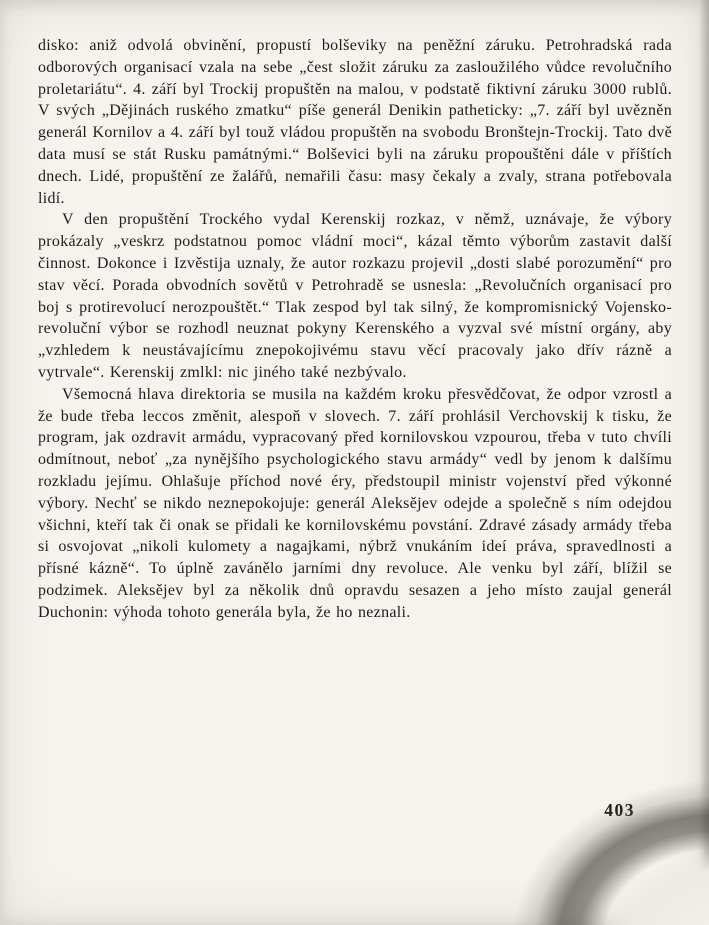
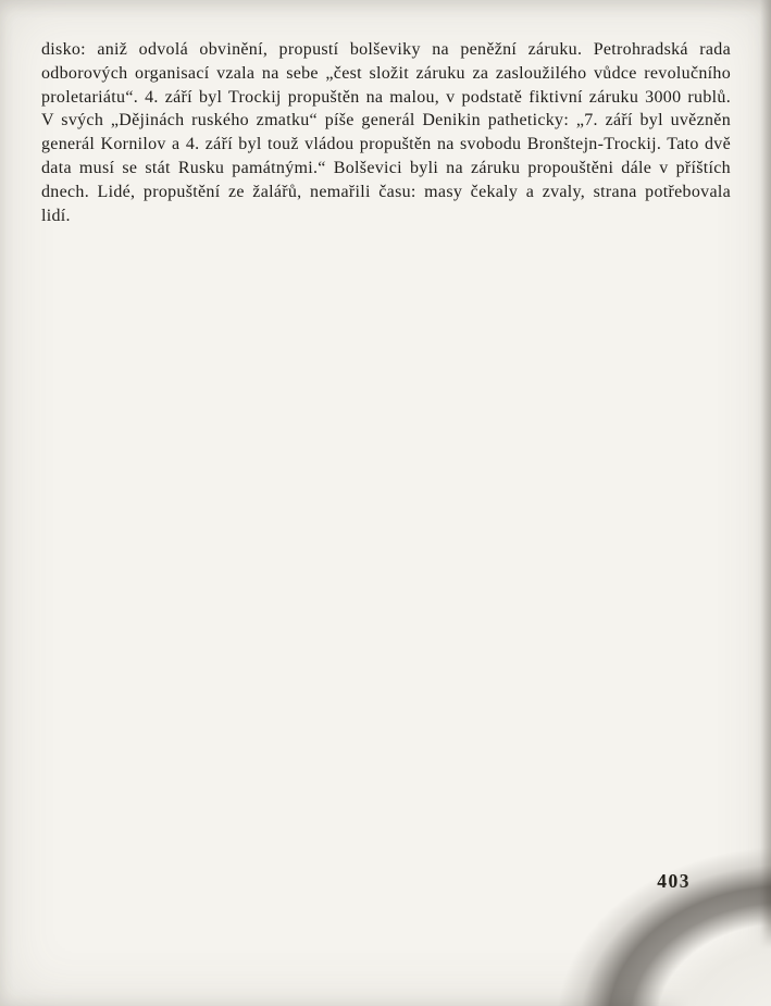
  disko: aniž odvolá obvinění, propustí bolševiky na peněžní záruku. Petrohradská rada odborových organisací vzala na sebe „čest složit záruku za zasloužilého vůdce revolučního proletariátu“. 4. září byl Trockij propuštěn na malou, v podstatě fiktivní záruku 3000 rublů. V svých „Dějinách ruského zmatku“ píše generál Denikin patheticky: „7. září byl uvězněn generál Kornilov a 4. září byl touž vládou propuštěn na svobodu Bronštejn-Trockij. Tato dvě data musí se stát Rusku památnými.“ Bolševici byli na záruku propouštěni dále v příštích dnech. Lidé, propuštění ze žalářů, nemařili času: masy čekaly a zvaly, strana potřebovala lidí.
- V den propuštění Trockého vydal Kerenskij rozkaz, v němž, uznávaje, že výbory prokázaly „veskrz podstatnou pomoc vládní moci“, kázal těmto výborům zastavit další činnost. Dokonce i Izvěstija uznaly, že autor rozkazu projevil „dosti slabé porozumění“ pro stav věcí. Porada obvodních sovětů v Petrohradě se usnesla: „Revolučních organisací pro boj s protirevolucí nerozpouštět.“ Tlak zespod byl tak silný, že kompromisnický Vojensko-revoluční výbor se rozhodl neuznat pokyny Kerenského a vyzval své místní orgány, aby „vzhledem k neustávajícímu znepokojivému stavu věcí pracovaly jako dřív rázně a vytrvale“. Kerenskij zmlkl: nic jiného také nezbývalo.
- Všemocná hlava direktoria se musila na každém kroku přesvědčovat, že odpor vzrostl a že bude třeba leccos změnit, alespoň v slovech. 7. září prohlásil Verchovskij k tisku, že program, jak ozdravit armádu, vypracovaný před kornilovskou vzpourou, třeba v tuto chvíli odmítnout, neboť „za nynějšího psychologického stavu armády“ vedl by jenom k dalšímu rozkladu jejímu. Ohlašuje příchod nové éry, předstoupil ministr vojenství před výkonné výbory. Nechť se nikdo neznepokojuje: generál Aleksějev odejde a společně s ním odejdou všichni, kteří tak či onak se přidali ke kornilovskému povstání. Zdravé zásady armády třeba si osvojovat „nikoli kulomety a nagajkami, nýbrž vnukáním ideí práva, spravedlnosti a přísné kázně“. To úplně zavánělo jarními dny revoluce. Ale venku byl září, blížil se podzimek. Aleksějev byl za několik dnů opravdu sesazen a jeho místo zaujal generál Duchonin: výhoda tohoto generála byla, že ho neznali.
